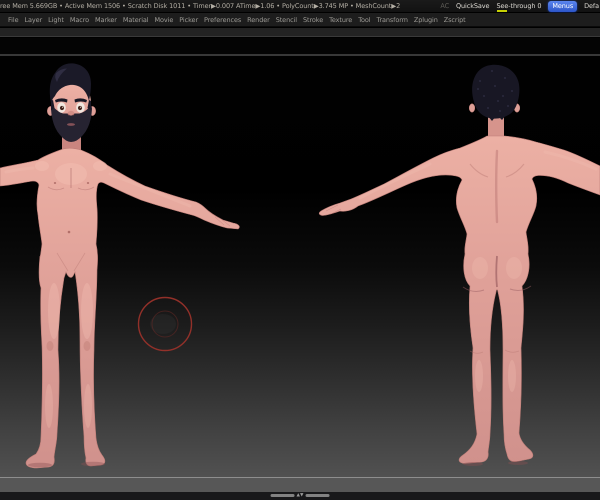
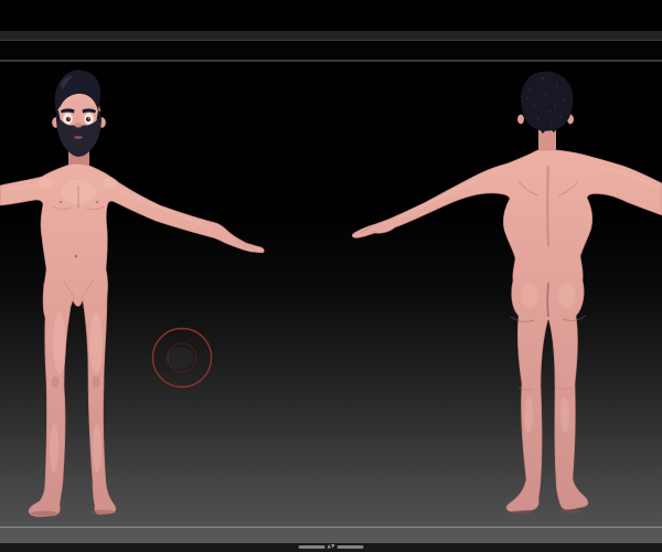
- ree Mem 5.669GB • Active Mem 1506 • Scratch Disk 1011 • Timer▶0.007 ATime▶1.06 • PolyCount▶3.745 MP • MeshCount▶2
- AC
- QuickSave
- See-through 0
- Menus
- Defa
- File
- Layer
- Light
- Macro
- Marker
- Material
- Movie
- Picker
- Preferences
- Render
- Stencil
- Stroke
- Texture
- Tool
- Transform
- Zplugin
- Zscript
